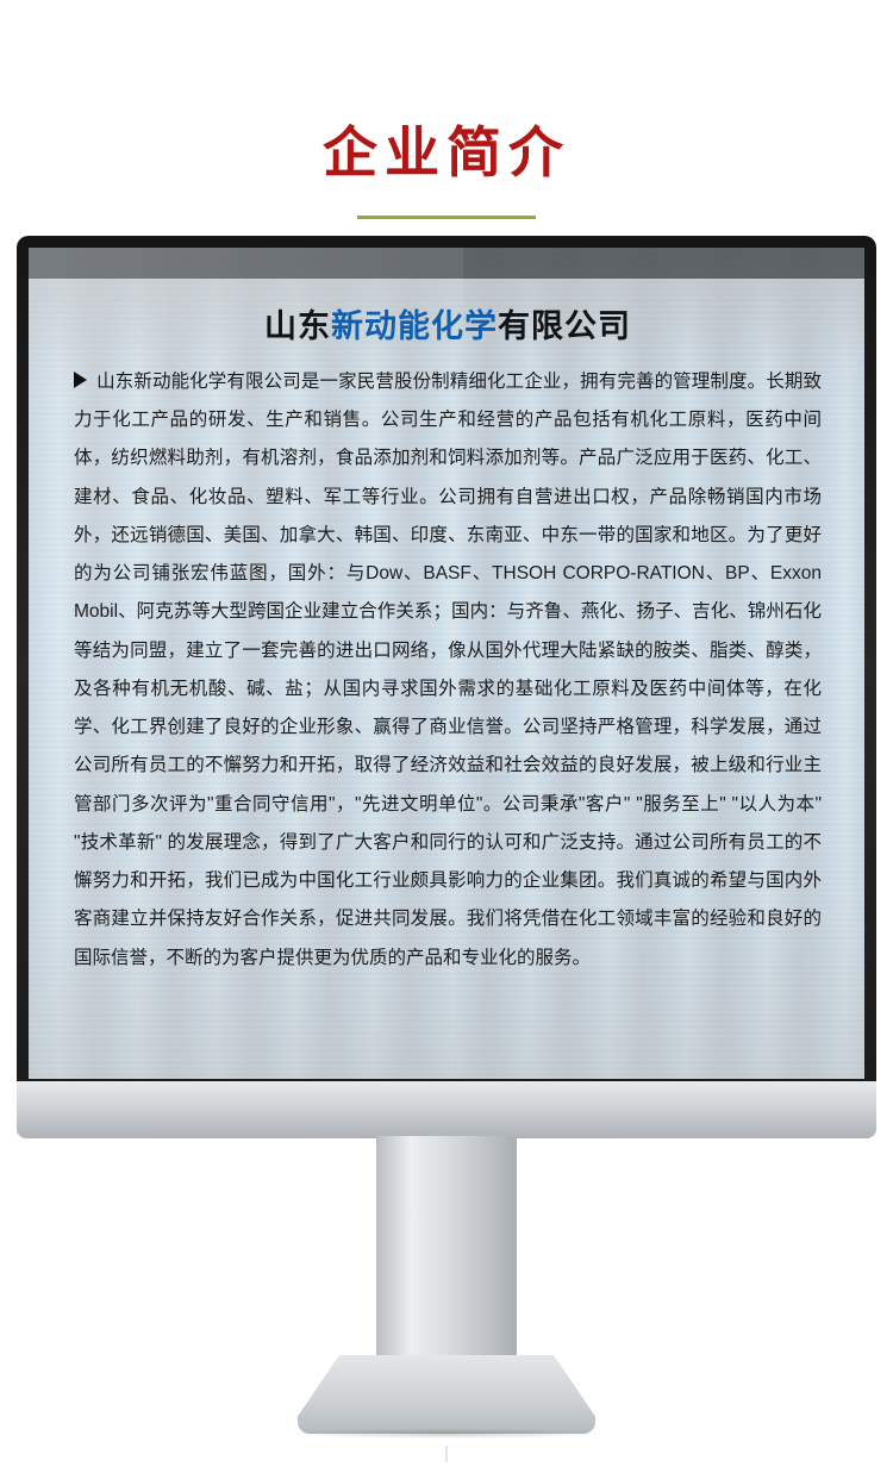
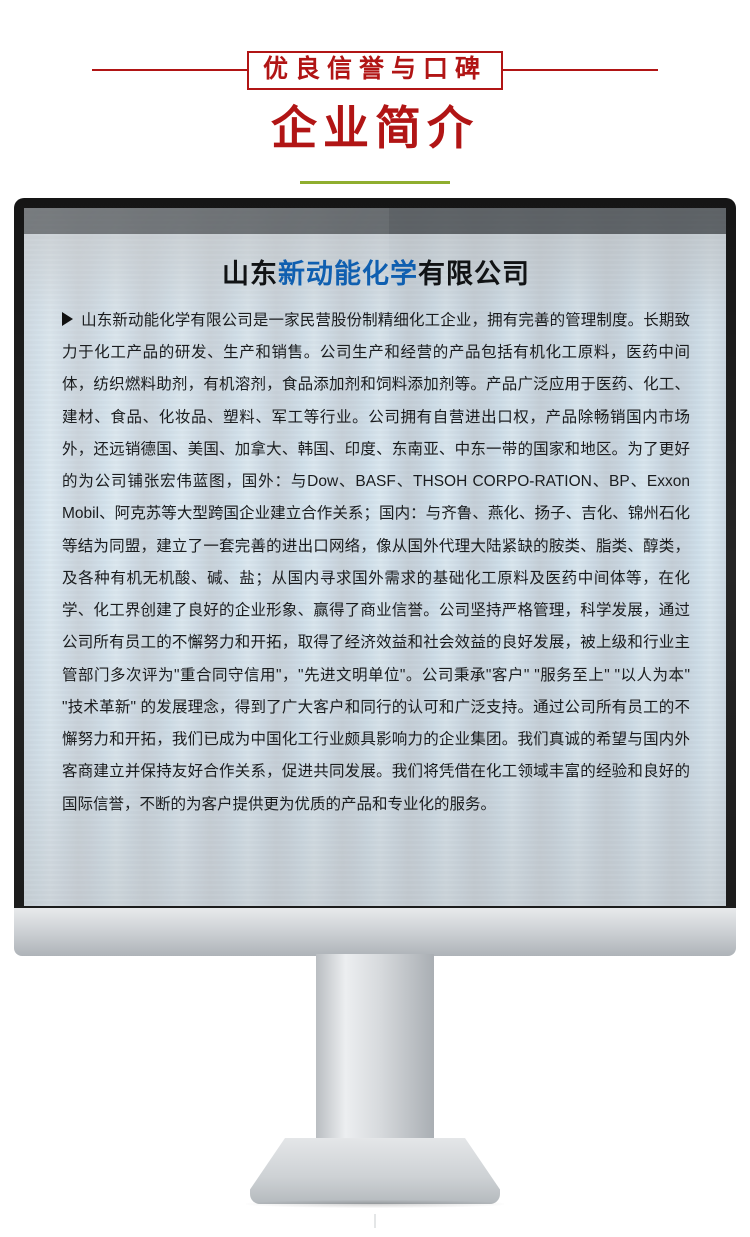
+ 优良信誉与口碑
  企业简介
  山东新动能化学有限公司
  山东新动能化学有限公司是一家民营股份制精细化工企业，拥有完善的管理制度。长期致力于化工产品的研发、生产和销售。公司生产和经营的产品包括有机化工原料，医药中间体，纺织燃料助剂，有机溶剂，食品添加剂和饲料添加剂等。产品广泛应用于医药、化工、建材、食品、化妆品、塑料、军工等行业。公司拥有自营进出口权，产品除畅销国内市场外，还远销德国、美国、加拿大、韩国、印度、东南亚、中东一带的国家和地区。为了更好的为公司铺张宏伟蓝图，国外：与Dow、BASF、THSOH CORPO-RATION、BP、Exxon Mobil、阿克苏等大型跨国企业建立合作关系；国内：与齐鲁、燕化、扬子、吉化、锦州石化等结为同盟，建立了一套完善的进出口网络，像从国外代理大陆紧缺的胺类、脂类、醇类，及各种有机无机酸、碱、盐；从国内寻求国外需求的基础化工原料及医药中间体等，在化学、化工界创建了良好的企业形象、赢得了商业信誉。公司坚持严格管理，科学发展，通过公司所有员工的不懈努力和开拓，取得了经济效益和社会效益的良好发展，被上级和行业主管部门多次评为"重合同守信用"，"先进文明单位"。公司秉承"客户" "服务至上" "以人为本" "技术革新" 的发展理念，得到了广大客户和同行的认可和广泛支持。通过公司所有员工的不懈努力和开拓，我们已成为中国化工行业颇具影响力的企业集团。我们真诚的希望与国内外客商建立并保持友好合作关系，促进共同发展。我们将凭借在化工领域丰富的经验和良好的国际信誉，不断的为客户提供更为优质的产品和专业化的服务。
